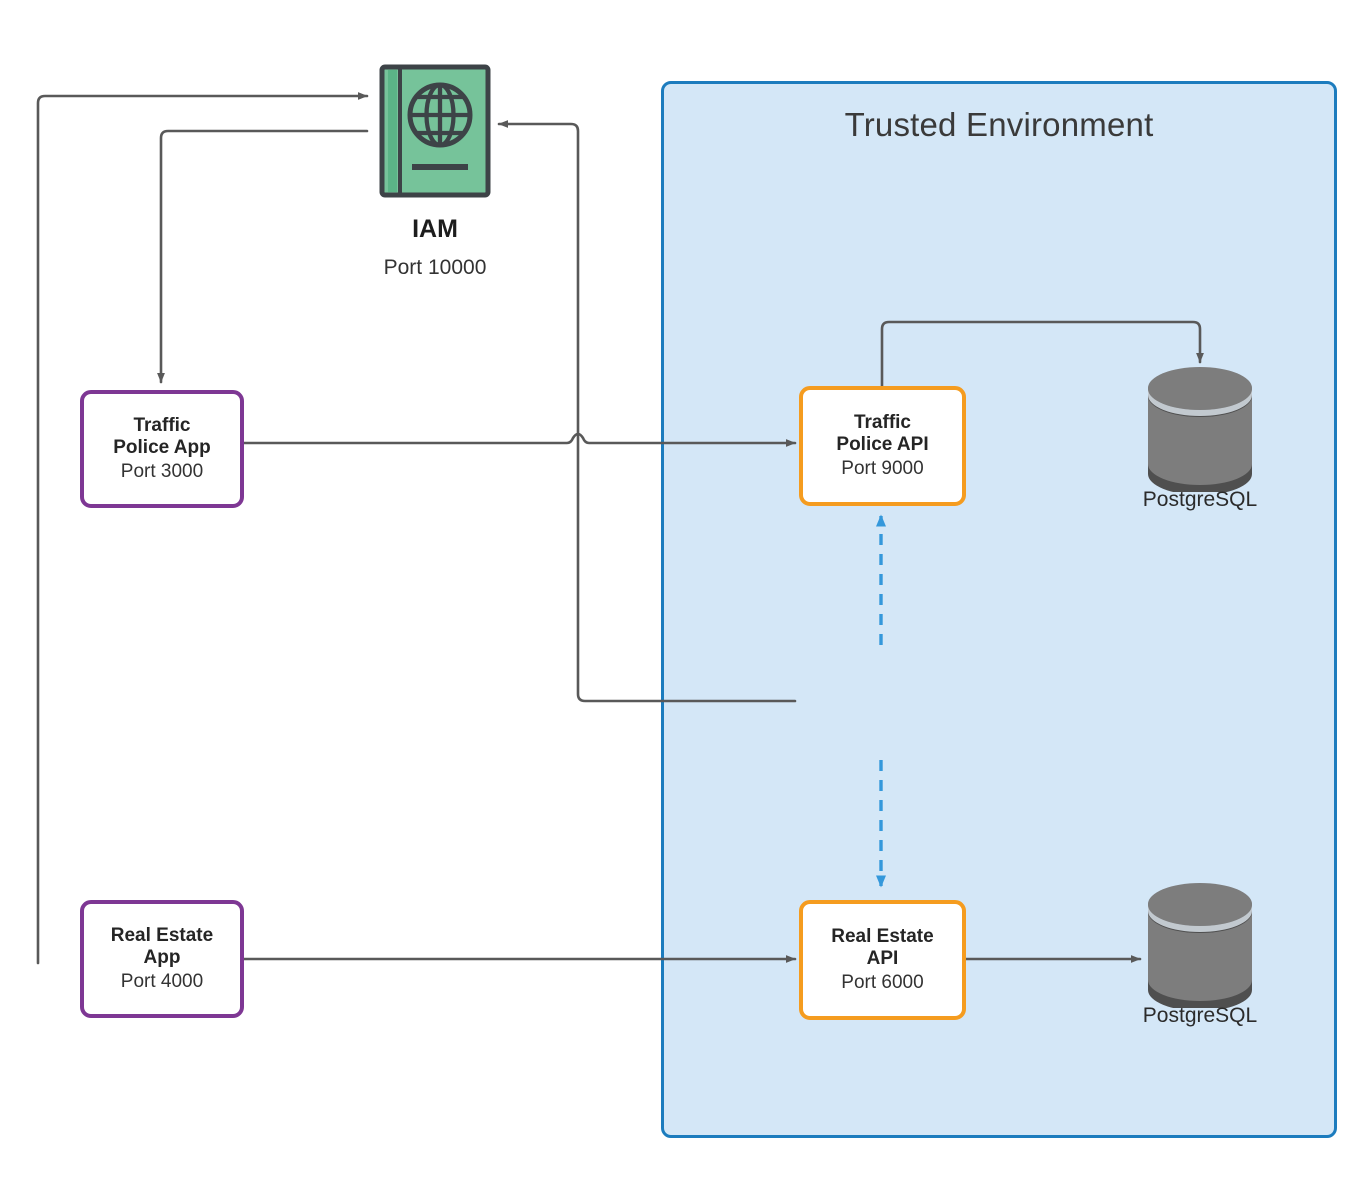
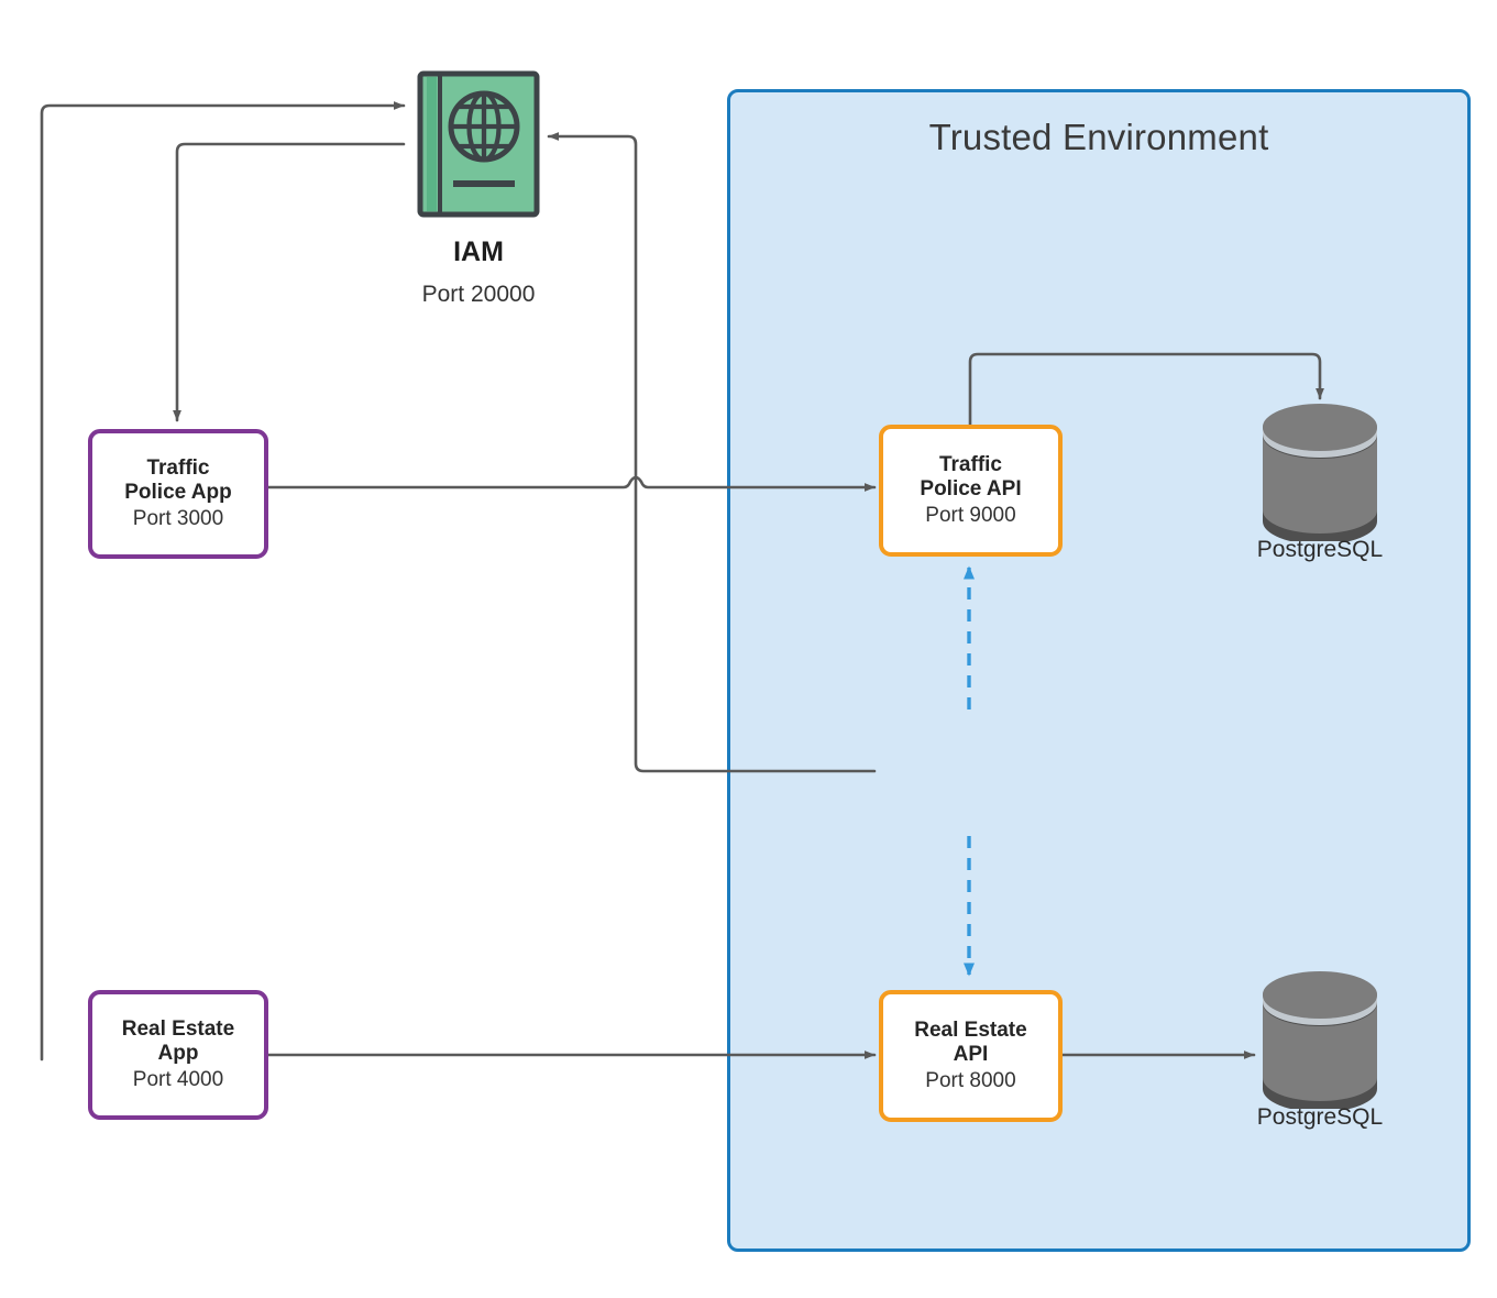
  Trusted Environment
  IAM
- Port 10000
+ Port 20000
  Traffic
  Police App
  Port 3000
  Real Estate
  App
  Port 4000
  Traffic
  Police API
  Port 9000
  Real Estate
  API
- Port 6000
+ Port 8000
  PostgreSQL
  PostgreSQL
